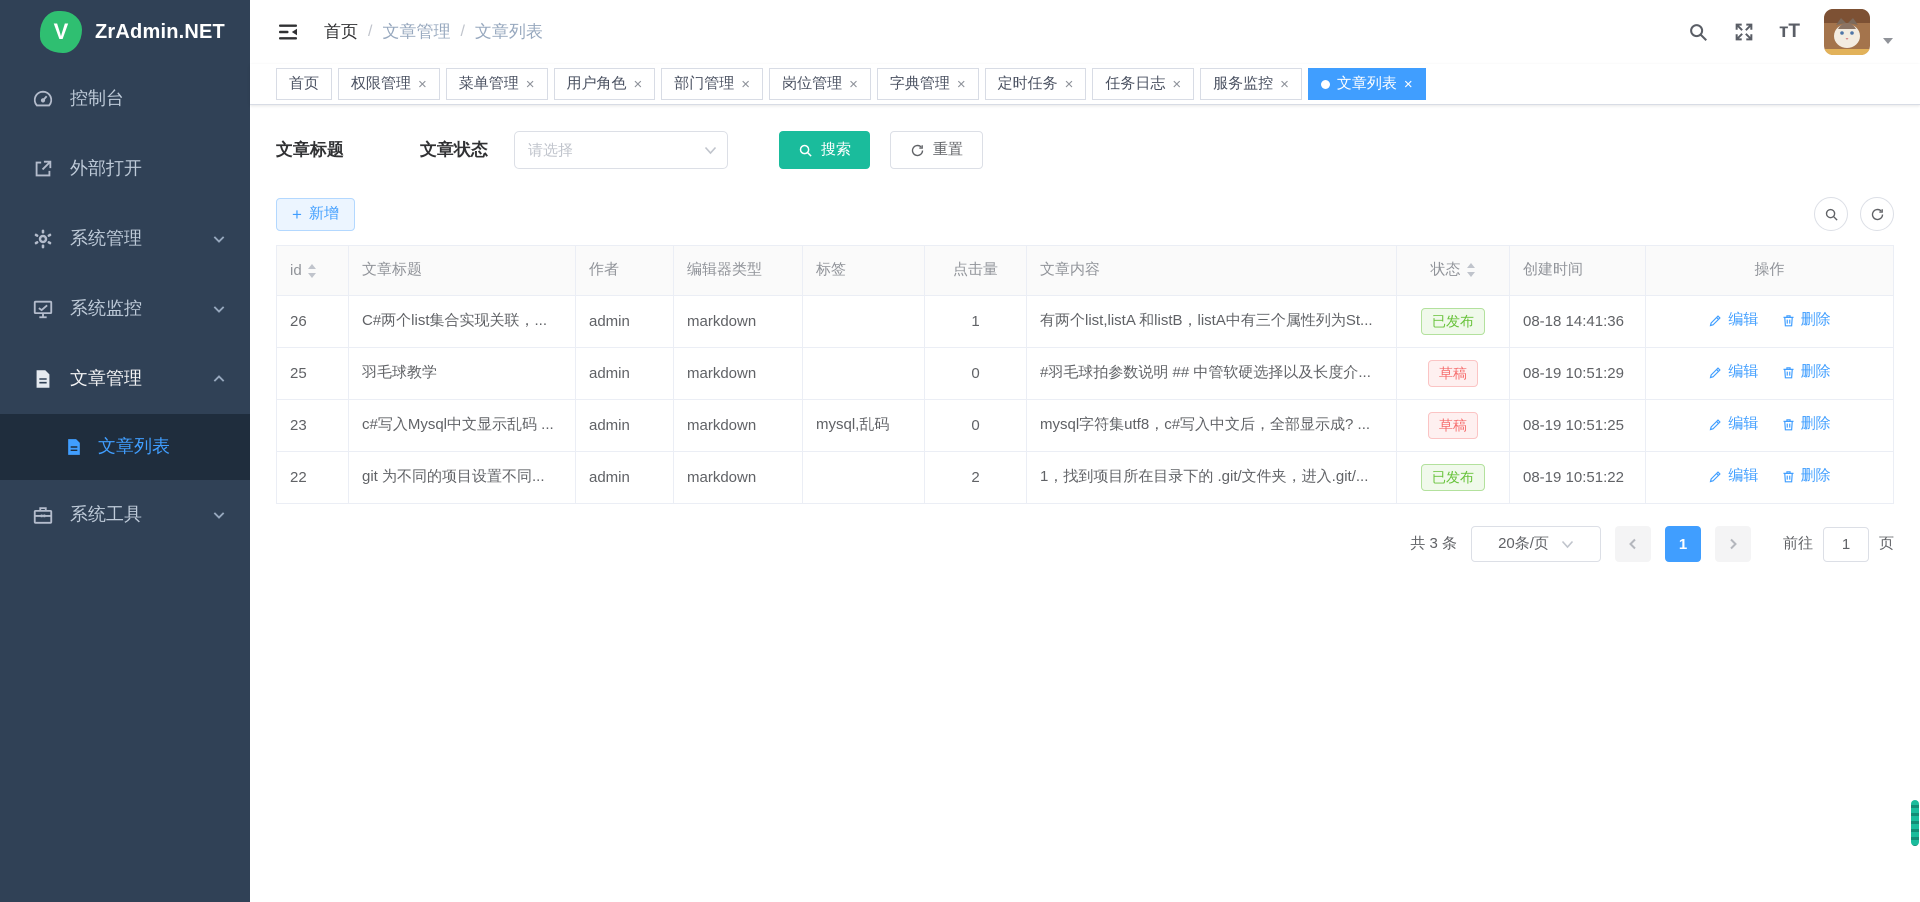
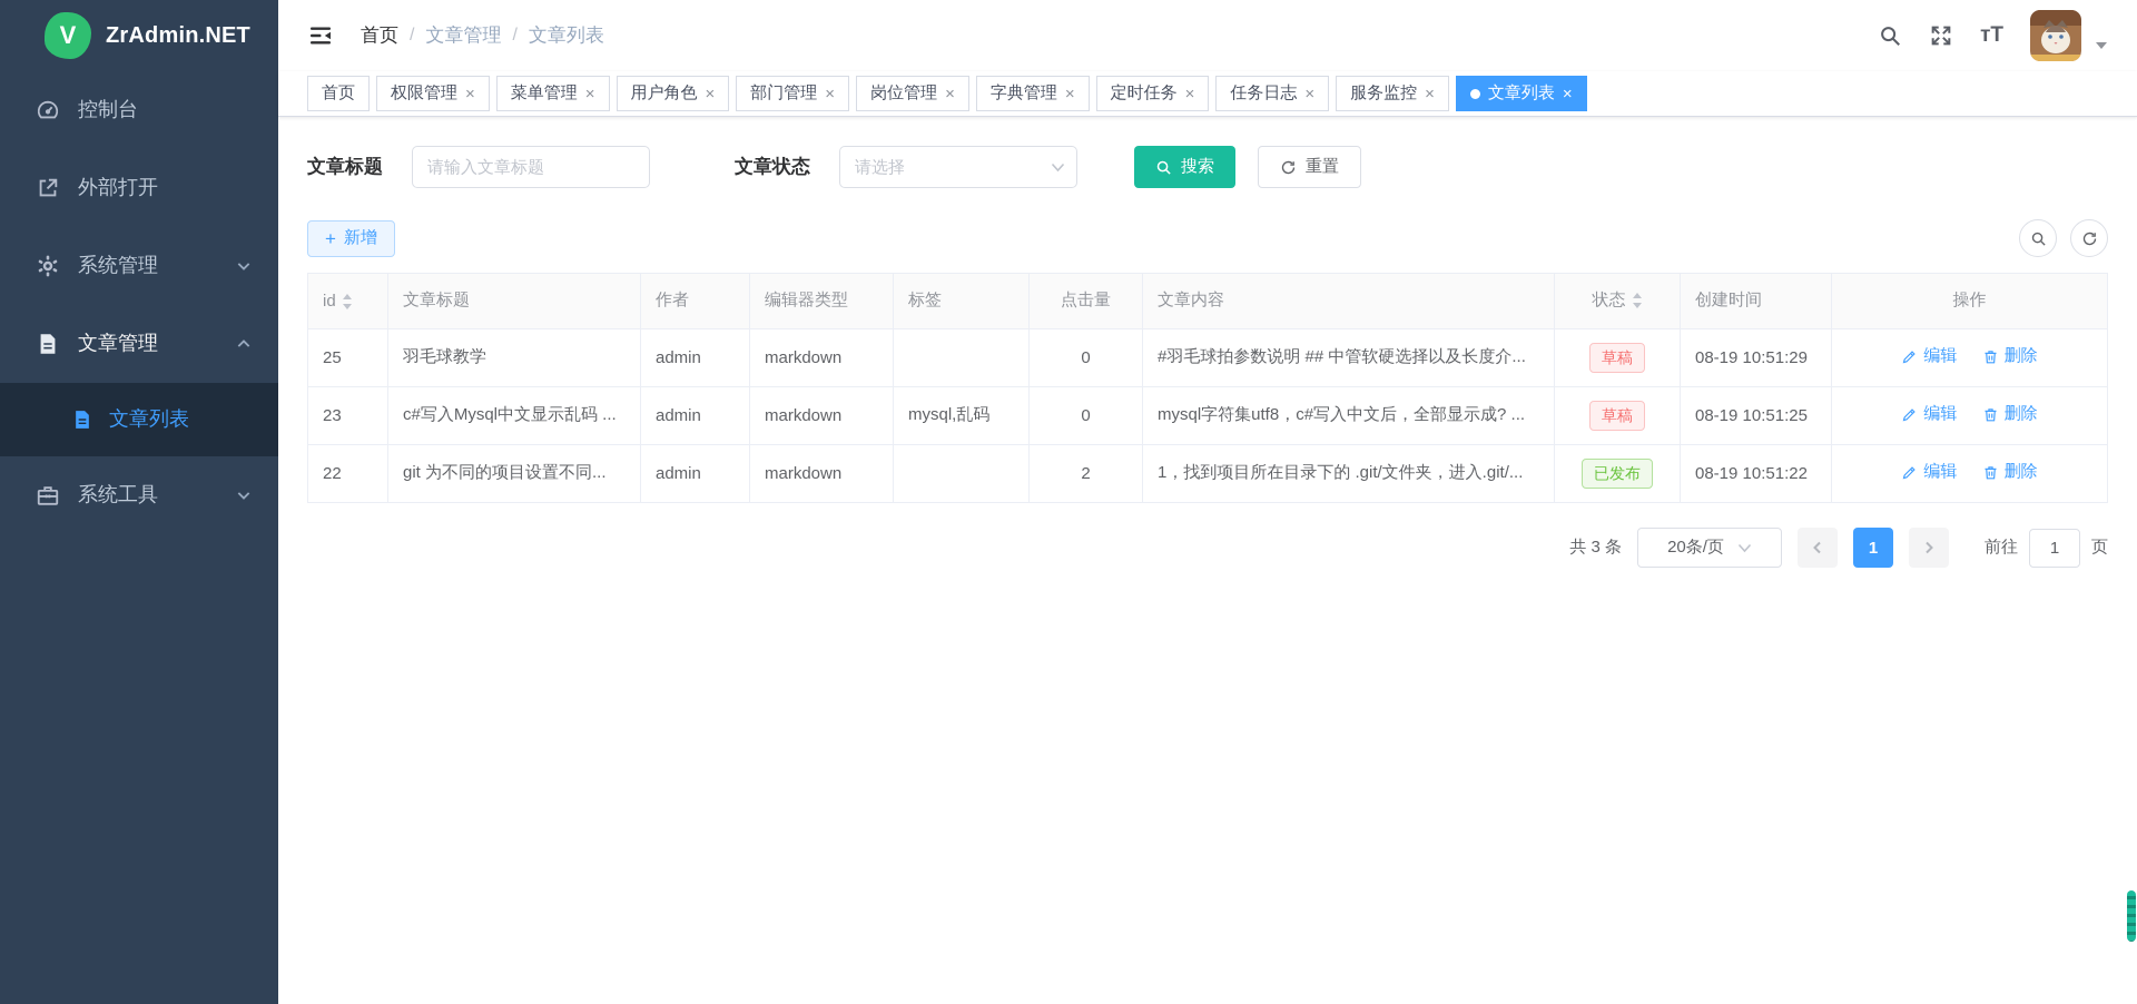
  V
  ZrAdmin.NET
  控制台
  外部打开
  系统管理
- 系统监控
  文章管理
  文章列表
  系统工具
  首页
  /
  文章管理
  /
  文章列表
  тT
  首页
  权限管理
  ×
  菜单管理
  ×
  用户角色
  ×
  部门管理
  ×
  岗位管理
  ×
  字典管理
  ×
  定时任务
  ×
  任务日志
  ×
  服务监控
  ×
  文章列表
  ×
  文章标题
+ 请输入文章标题
  文章状态
  请选择
  搜索
  重置
  +
  新增
  id	文章标题	作者	编辑器类型	标签	点击量	文章内容	状态	创建时间	操作
- 26	C#两个list集合实现关联，...	admin	markdown		1	有两个list,listA 和listB，listA中有三个属性列为St...	已发布	08-18 14:41:36	编辑 删除
  25	羽毛球教学	admin	markdown		0	#羽毛球拍参数说明 ## 中管软硬选择以及长度介...	草稿	08-19 10:51:29	编辑 删除
  23	c#写入Mysql中文显示乱码 ...	admin	markdown	mysql,乱码	0	mysql字符集utf8，c#写入中文后，全部显示成? ...	草稿	08-19 10:51:25	编辑 删除
  22	git 为不同的项目设置不同...	admin	markdown		2	1，找到项目所在目录下的 .git/文件夹，进入.git/...	已发布	08-19 10:51:22	编辑 删除
  共 3 条
  20条/页
  1
  前往
  1
  页
